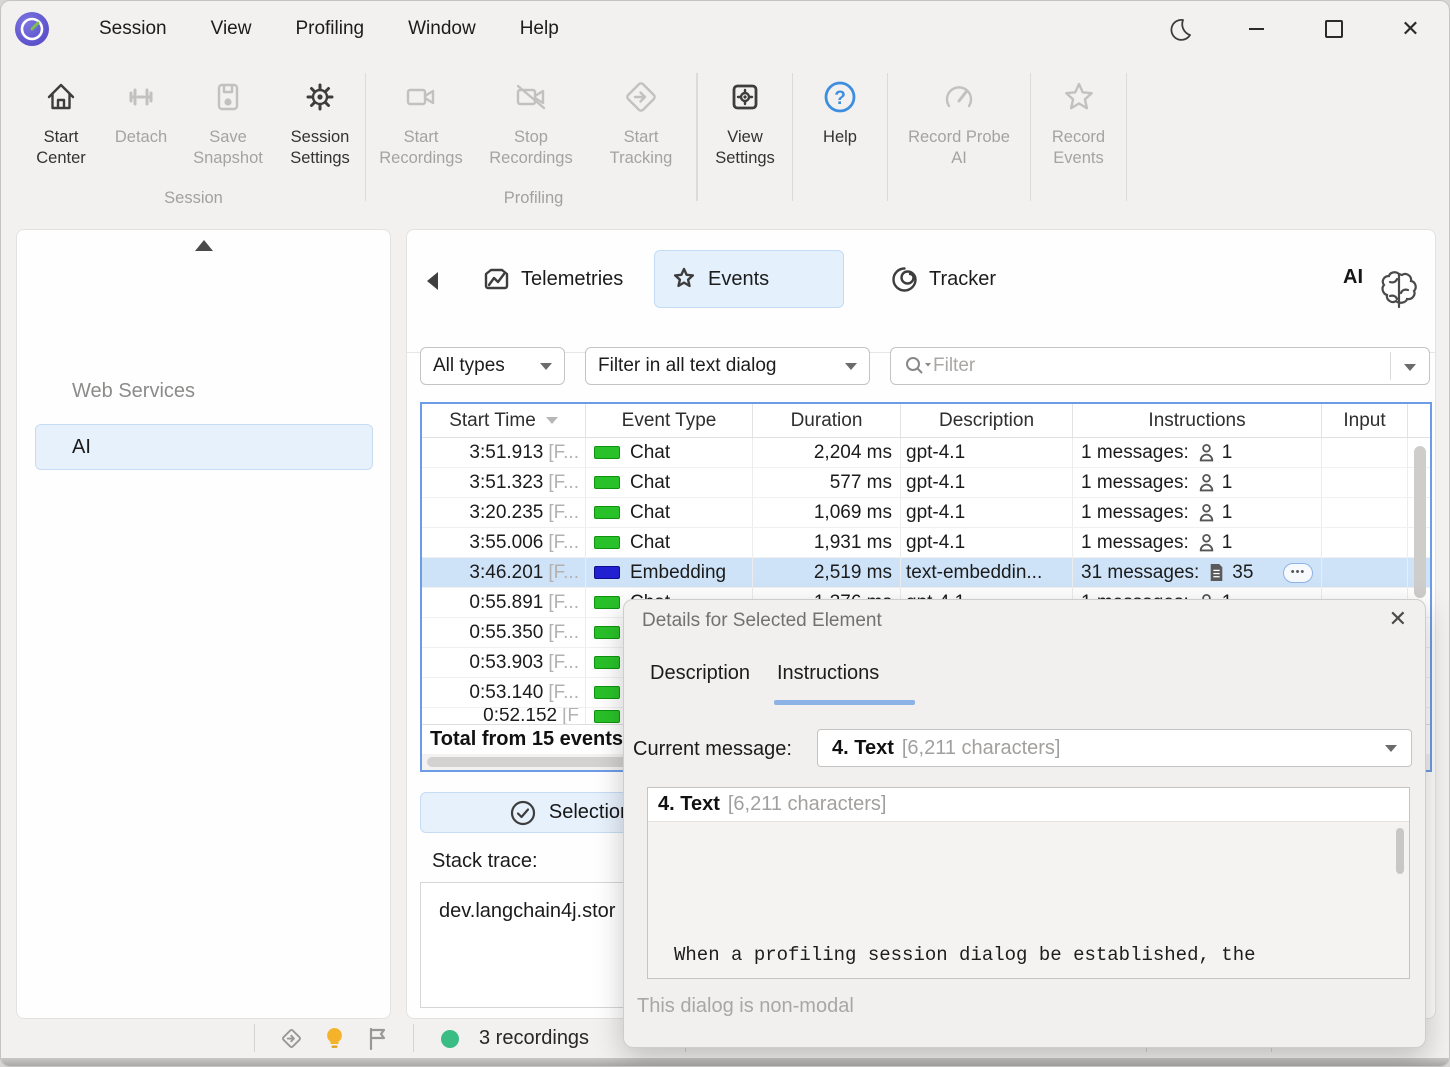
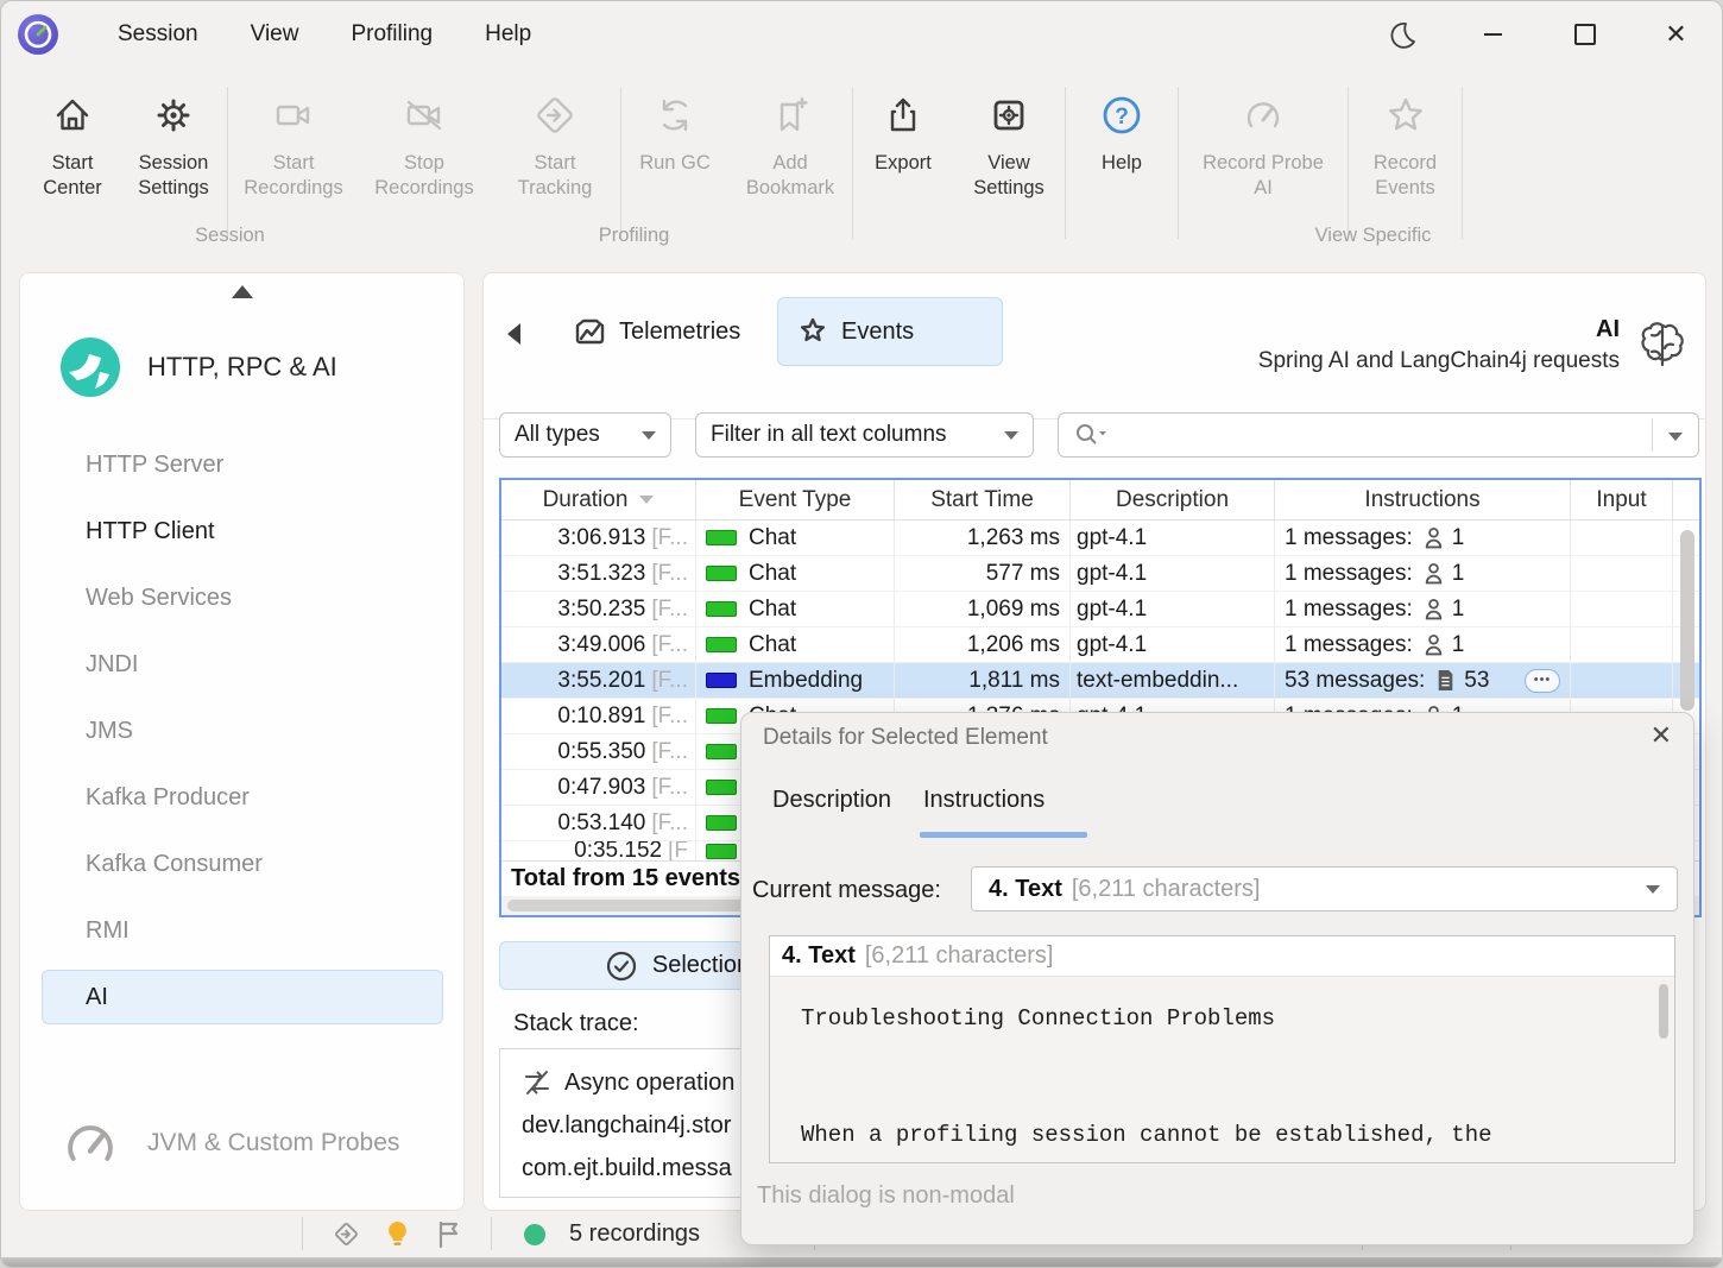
  Session
  View
  Profiling
- Window
  Help
  ✕
  Start
  Center
- Detach
- Save
- Snapshot
  Session
  Settings
  Start
  Recordings
  Stop
  Recordings
  Start
  Tracking
+ Run GC
+ Add
+ Bookmark
+ Export
  View
  Settings
  ?
  Help
  Record Probe
  AI
  Record
  Events
  Session
  Profiling
+ View Specific
+ HTTP, RPC & AI
+ HTTP Server
+ HTTP Client
  Web Services
+ JNDI
+ JMS
+ Kafka Producer
+ Kafka Consumer
+ RMI
  AI
+ JVM & Custom Probes
  Telemetries
  Events
- Tracker
  AI
+ Spring AI and LangChain4j requests
  All types
- Filter in all text dialog
+ Filter in all text columns
- Filter
- Start Time
+ Duration
  Event Type
- Duration
+ Start Time
  Description
  Instructions
  Input
- 3:51.913
+ 3:06.913
  [F...
  Chat
- 2,204 ms
+ 1,263 ms
  gpt-4.1
  1 messages:
  1
  3:51.323
  [F...
  Chat
  577 ms
  gpt-4.1
  1 messages:
  1
- 3:20.235
+ 3:50.235
  [F...
  Chat
  1,069 ms
  gpt-4.1
  1 messages:
  1
- 3:55.006
+ 3:49.006
  [F...
  Chat
- 1,931 ms
+ 1,206 ms
  gpt-4.1
  1 messages:
  1
- 3:46.201
+ 3:55.201
  [F...
  Embedding
- 2,519 ms
+ 1,811 ms
  text-embeddin...
- 31 messages:
+ 53 messages:
- 35
+ 53
  •••
- 0:55.891
+ 0:10.891
  [F...
  0:55.350
  [F...
- 0:53.903
+ 0:47.903
  [F...
  0:53.140
  [F...
- 0:52.152
+ 0:35.152
  [F
  Total from 15 events
  Selectio
  Stack trace:
+ Async operation
  dev.langchain4j.stor
+ com.ejt.build.messa
- 3 recordings
+ 5 recordings
  Details for Selected Element
  ✕
  Description
  Instructions
  Current message:
  4. Text
  [6,211 characters]
  4. Text
  [6,211 characters]
+ Troubleshooting Connection Problems
- When a profiling session dialog be established, the
+ When a profiling session cannot be established, the
  This dialog is non-modal
